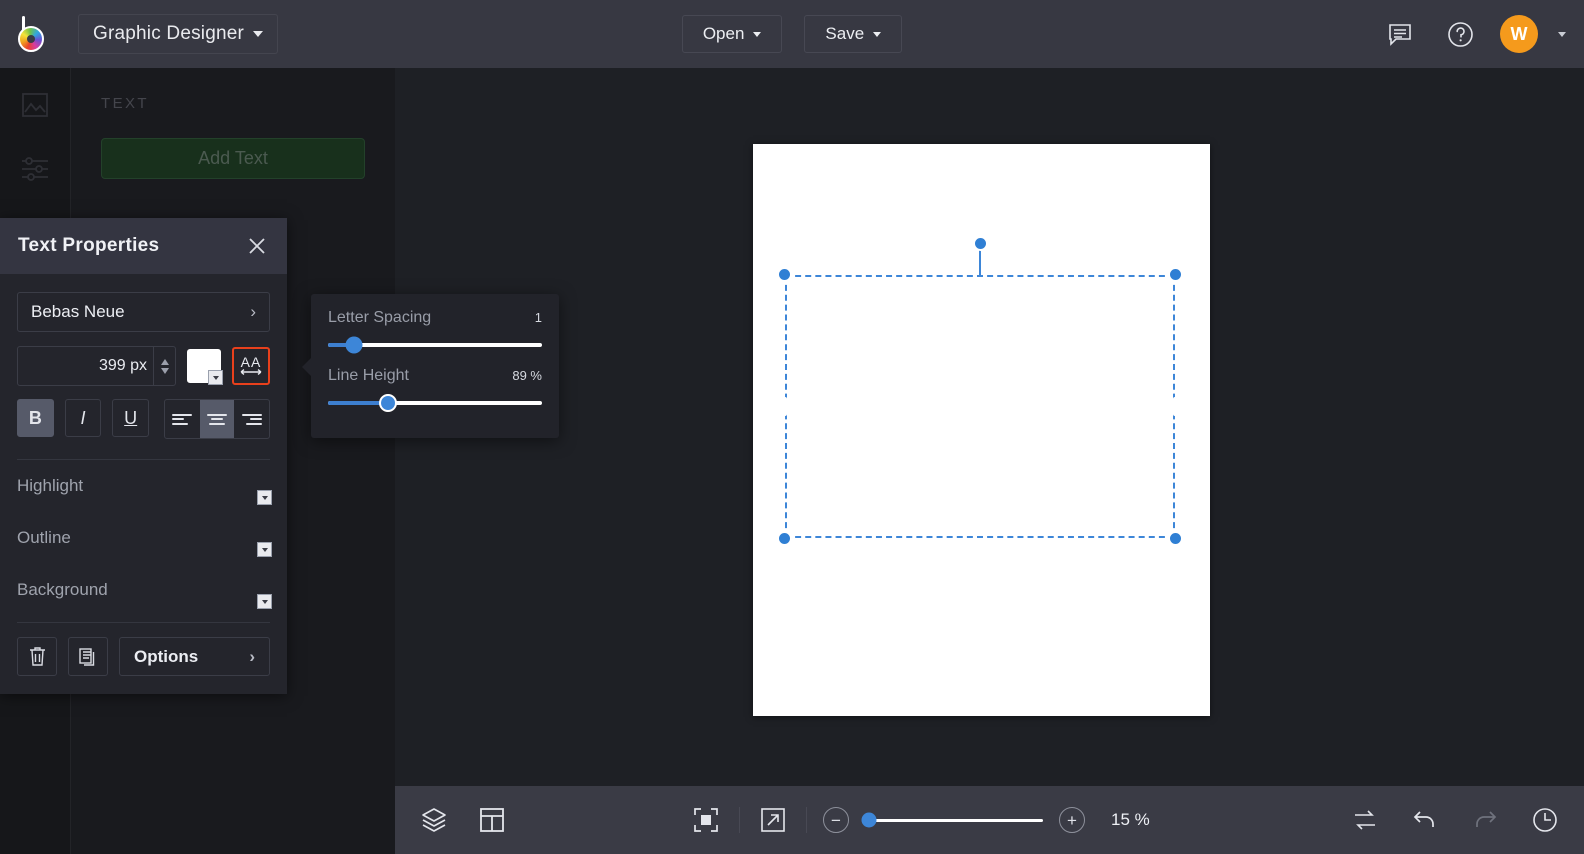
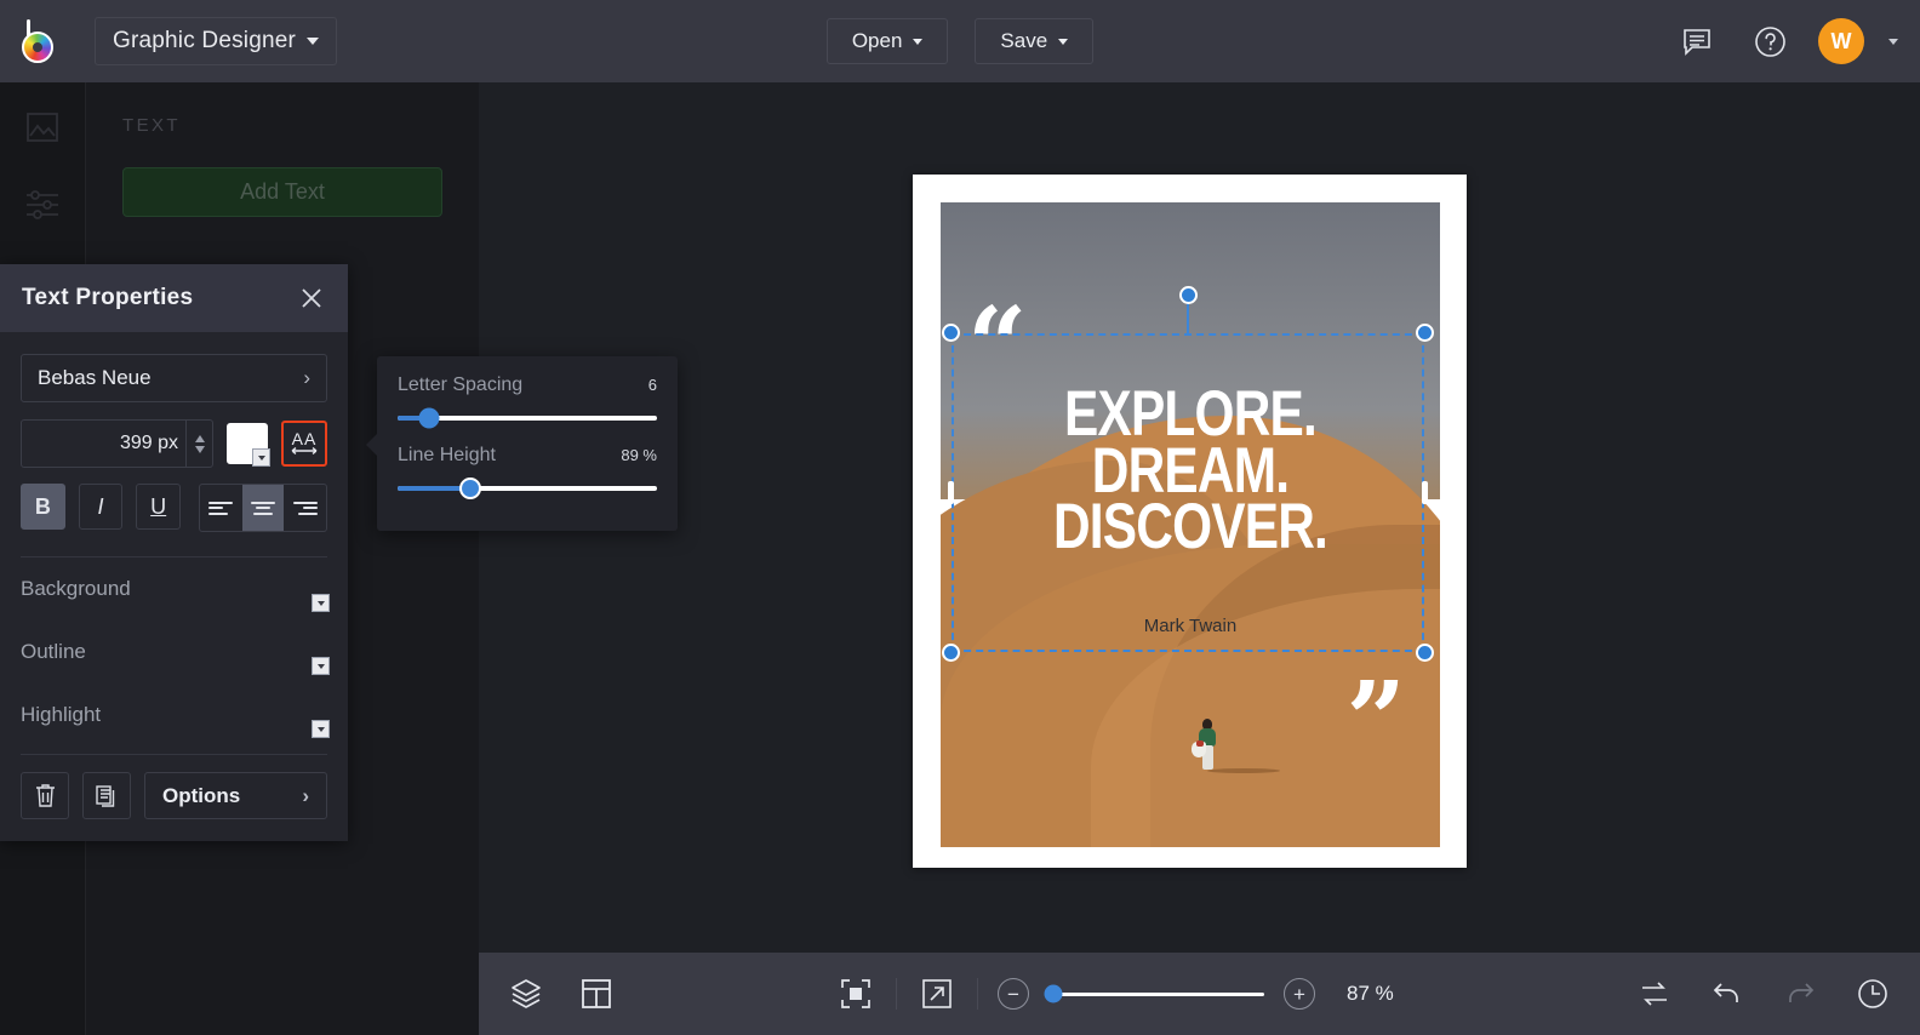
  Graphic Designer
  Open
  Save
  W
  TEXT
  Add Text
+ “
+ ”
+ EXPLORE.
+ DREAM.
+ DISCOVER.
+ Mark Twain
  Text Properties
  Bebas Neue
  ›
  399 px
  AA
  B
  I
  U
- Highlight
+ Background
  Outline
- Background
+ Highlight
  Options
  ›
  Letter Spacing
- 1
+ 6
  Line Height
  89 %
  −
  +
- 15 %
+ 87 %
